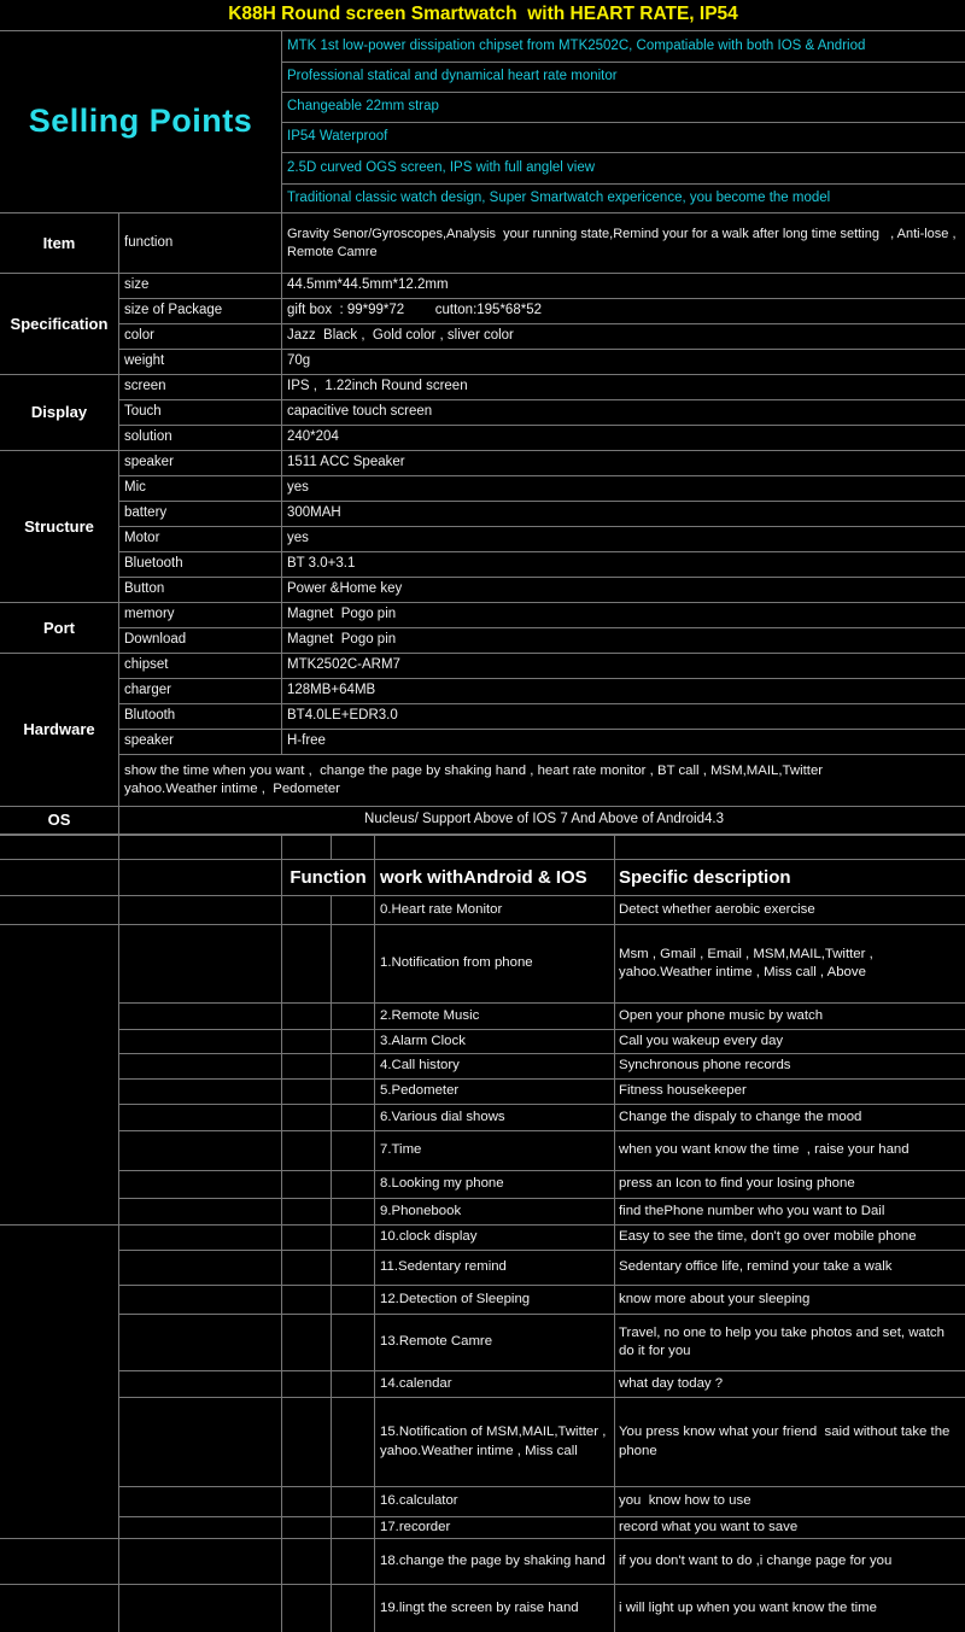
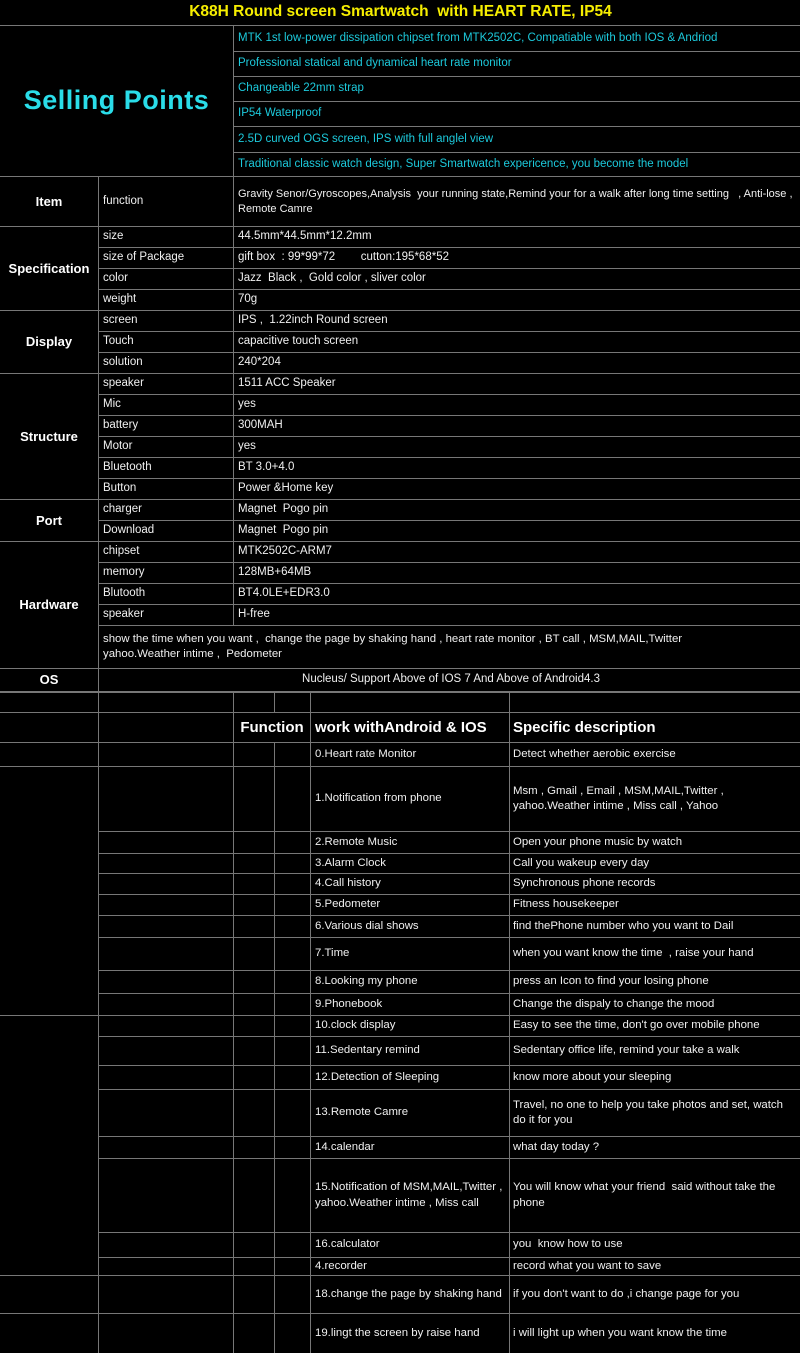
  K88H Round screen Smartwatch with HEART RATE, IP54
  Selling Points	MTK 1st low-power dissipation chipset from MTK2502C, Compatiable with both IOS & Andriod
  Professional statical and dynamical heart rate monitor
  Changeable 22mm strap
  IP54 Waterproof
  2.5D curved OGS screen, IPS with full anglel view
  Traditional classic watch design, Super Smartwatch expericence, you become the model
  Item	function	Gravity Senor/Gyroscopes,Analysis your running state,Remind your for a walk after long time setting , Anti-lose , Remote Camre
  Specification	size	44.5mm*44.5mm*12.2mm
  size of Package	gift box : 99*99*72 cutton:195*68*52
  color	Jazz Black , Gold color , sliver color
  weight	70g
  Display	screen	IPS , 1.22inch Round screen
  Touch	capacitive touch screen
  solution	240*204
  Structure	speaker	1511 ACC Speaker
  Mic	yes
  battery	300MAH
  Motor	yes
- Bluetooth	BT 3.0+3.1
+ Bluetooth	BT 3.0+4.0
  Button	Power &Home key
- Port	memory	Magnet Pogo pin
+ Port	charger	Magnet Pogo pin
  Download	Magnet Pogo pin
  Hardware	chipset	MTK2502C-ARM7
- charger	128MB+64MB
+ memory	128MB+64MB
  Blutooth	BT4.0LE+EDR3.0
  speaker	H-free
  show the time when you want , change the page by shaking hand , heart rate monitor , BT call , MSM,MAIL,Twitter yahoo.Weather intime , Pedometer
  OS	Nucleus/ Support Above of IOS 7 And Above of Android4.3
  		Function	work withAndroid & IOS	Specific description
  				0.Heart rate Monitor	Detect whether aerobic exercise
- 				1.Notification from phone	Msm , Gmail , Email , MSM,MAIL,Twitter , yahoo.Weather intime , Miss call , Above
+ 				1.Notification from phone	Msm , Gmail , Email , MSM,MAIL,Twitter , yahoo.Weather intime , Miss call , Yahoo
  			2.Remote Music	Open your phone music by watch
  			3.Alarm Clock	Call you wakeup every day
  			4.Call history	Synchronous phone records
  			5.Pedometer	Fitness housekeeper
- 			6.Various dial shows	Change the dispaly to change the mood
+ 			6.Various dial shows	find thePhone number who you want to Dail
  			7.Time	when you want know the time , raise your hand
  			8.Looking my phone	press an Icon to find your losing phone
- 			9.Phonebook	find thePhone number who you want to Dail
+ 			9.Phonebook	Change the dispaly to change the mood
  				10.clock display	Easy to see the time, don't go over mobile phone
  			11.Sedentary remind	Sedentary office life, remind your take a walk
  			12.Detection of Sleeping	know more about your sleeping
  			13.Remote Camre	Travel, no one to help you take photos and set, watch do it for you
  			14.calendar	what day today ?
- 			15.Notification of MSM,MAIL,Twitter , yahoo.Weather intime , Miss call	You press know what your friend said without take the phone
+ 			15.Notification of MSM,MAIL,Twitter , yahoo.Weather intime , Miss call	You will know what your friend said without take the phone
  			16.calculator	you know how to use
- 			17.recorder	record what you want to save
+ 			4.recorder	record what you want to save
  				18.change the page by shaking hand	if you don't want to do ,i change page for you
  				19.lingt the screen by raise hand	i will light up when you want know the time
